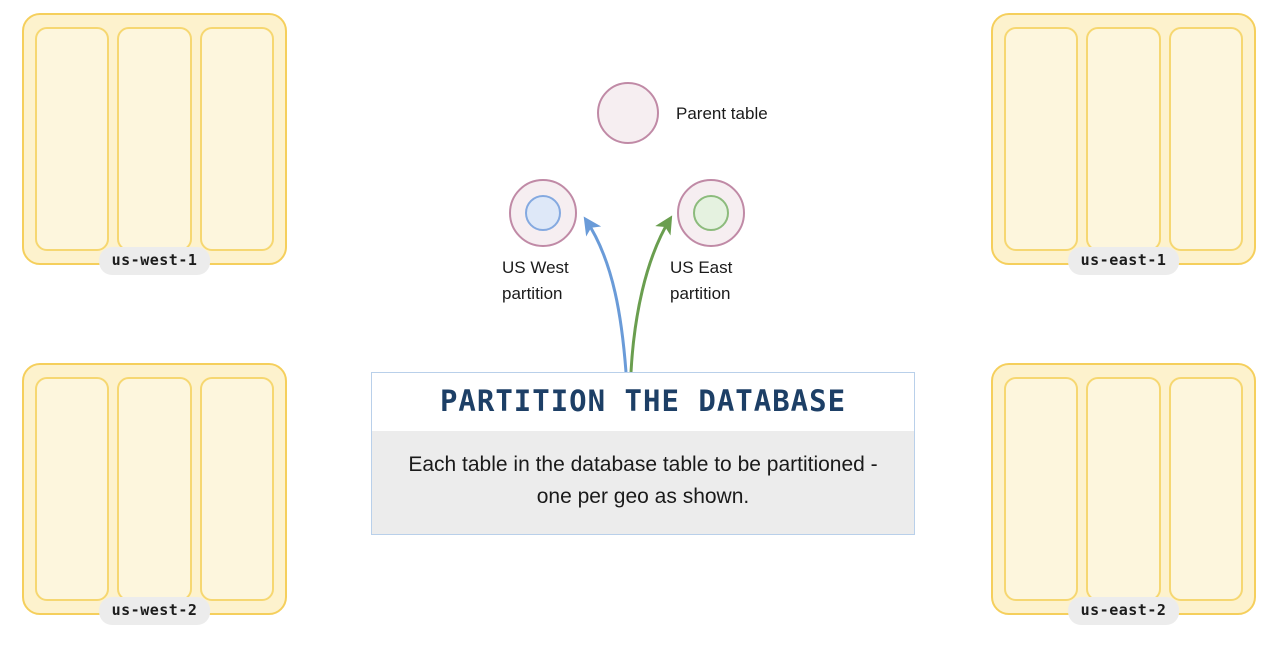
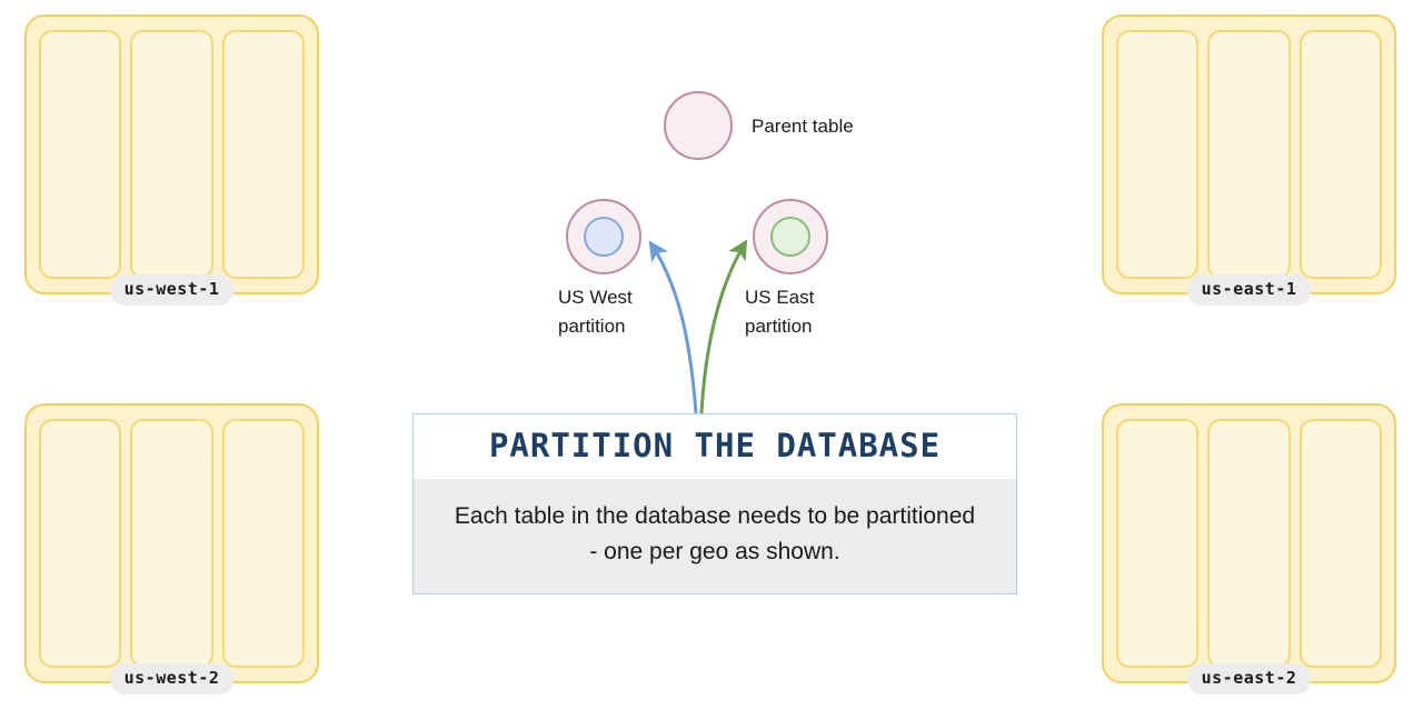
  us-west-1
  us-east-1
  us-west-2
  us-east-2
  Parent table
  US West
  partition
  US East
  partition
  PARTITION THE DATABASE
- Each table in the database table to be partitioned - one per geo as shown.
+ Each table in the database needs to be partitioned - one per geo as shown.
